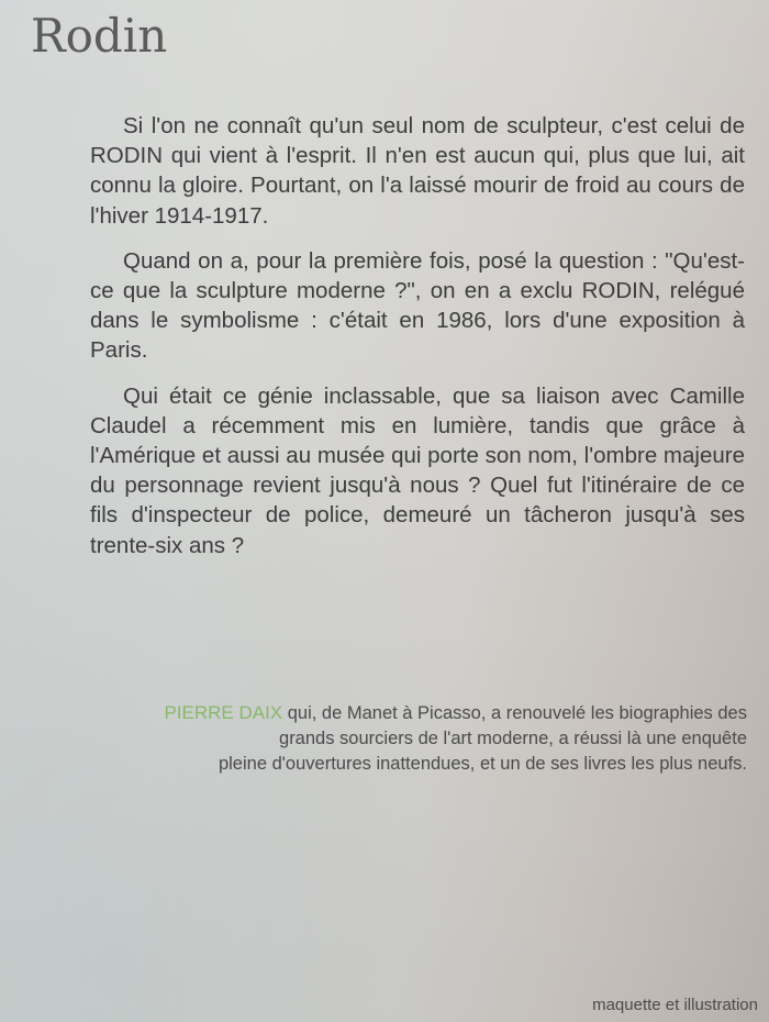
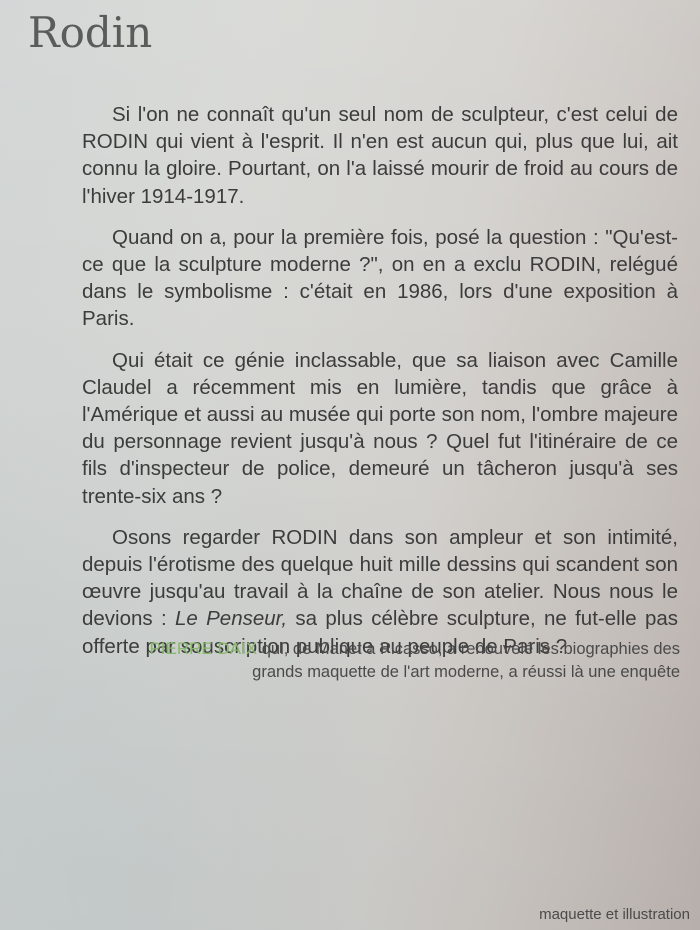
  Rodin
  Si l'on ne connaît qu'un seul nom de sculpteur, c'est celui de RODIN qui vient à l'esprit. Il n'en est aucun qui, plus que lui, ait connu la gloire. Pourtant, on l'a laissé mourir de froid au cours de l'hiver 1914-1917.
  Quand on a, pour la première fois, posé la question : "Qu'est-ce que la sculpture moderne ?", on en a exclu RODIN, relégué dans le symbolisme : c'était en 1986, lors d'une exposition à Paris.
  Qui était ce génie inclassable, que sa liaison avec Camille Claudel a récemment mis en lumière, tandis que grâce à l'Amérique et aussi au musée qui porte son nom, l'ombre majeure du personnage revient jusqu'à nous ? Quel fut l'itinéraire de ce fils d'inspecteur de police, demeuré un tâcheron jusqu'à ses trente-six ans ?
+ Osons regarder RODIN dans son ampleur et son intimité, depuis l'érotisme des quelque huit mille dessins qui scandent son œuvre jusqu'au travail à la chaîne de son atelier. Nous nous le devions : Le Penseur, sa plus célèbre sculpture, ne fut-elle pas offerte par souscription publique au peuple de Paris ?
  PIERRE DAIX qui, de Manet à Picasso, a renouvelé les biographies des
- grands sourciers de l'art moderne, a réussi là une enquête
+ grands maquette de l'art moderne, a réussi là une enquête
- pleine d'ouvertures inattendues, et un de ses livres les plus neufs.
  maquette et illustration
